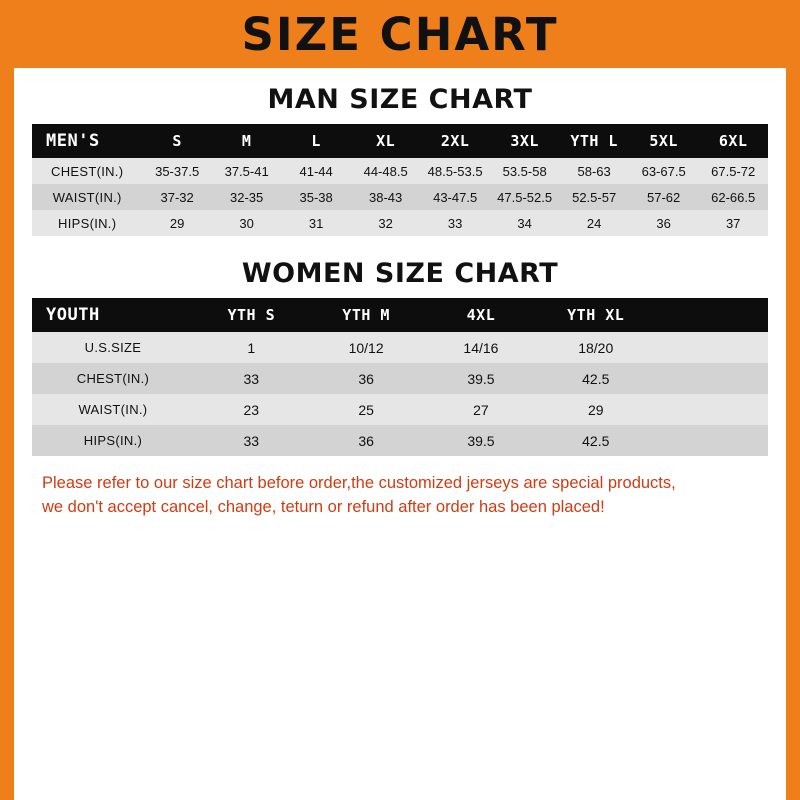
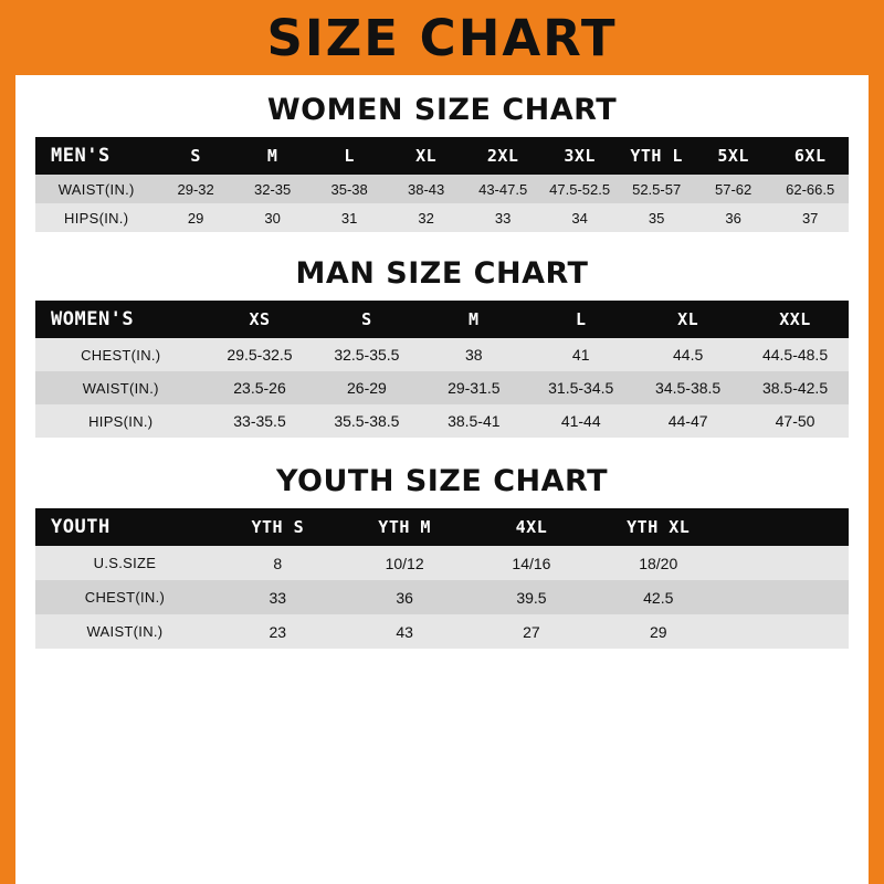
  SIZE CHART
- MAN SIZE CHART
+ WOMEN SIZE CHART
  MEN'S	S	M	L	XL	2XL	3XL	YTH L	5XL	6XL
- CHEST(IN.)	35-37.5	37.5-41	41-44	44-48.5	48.5-53.5	53.5-58	58-63	63-67.5	67.5-72
- WAIST(IN.)	37-32	32-35	35-38	38-43	43-47.5	47.5-52.5	52.5-57	57-62	62-66.5
+ WAIST(IN.)	29-32	32-35	35-38	38-43	43-47.5	47.5-52.5	52.5-57	57-62	62-66.5
- HIPS(IN.)	29	30	31	32	33	34	24	36	37
+ HIPS(IN.)	29	30	31	32	33	34	35	36	37
- WOMEN SIZE CHART
+ MAN SIZE CHART
+ WOMEN'S	XS	S	M	L	XL	XXL
+ CHEST(IN.)	29.5-32.5	32.5-35.5	38	41	44.5	44.5-48.5
+ WAIST(IN.)	23.5-26	26-29	29-31.5	31.5-34.5	34.5-38.5	38.5-42.5
+ HIPS(IN.)	33-35.5	35.5-38.5	38.5-41	41-44	44-47	47-50
+ YOUTH SIZE CHART
  YOUTH	YTH S	YTH M	4XL	YTH XL
- U.S.SIZE	1	10/12	14/16	18/20
+ U.S.SIZE	8	10/12	14/16	18/20
  CHEST(IN.)	33	36	39.5	42.5
- WAIST(IN.)	23	25	27	29
+ WAIST(IN.)	23	43	27	29
- HIPS(IN.)	33	36	39.5	42.5
- Please refer to our size chart before order,the customized jerseys are special products,
- we don't accept cancel, change, teturn or refund after order has been placed!
